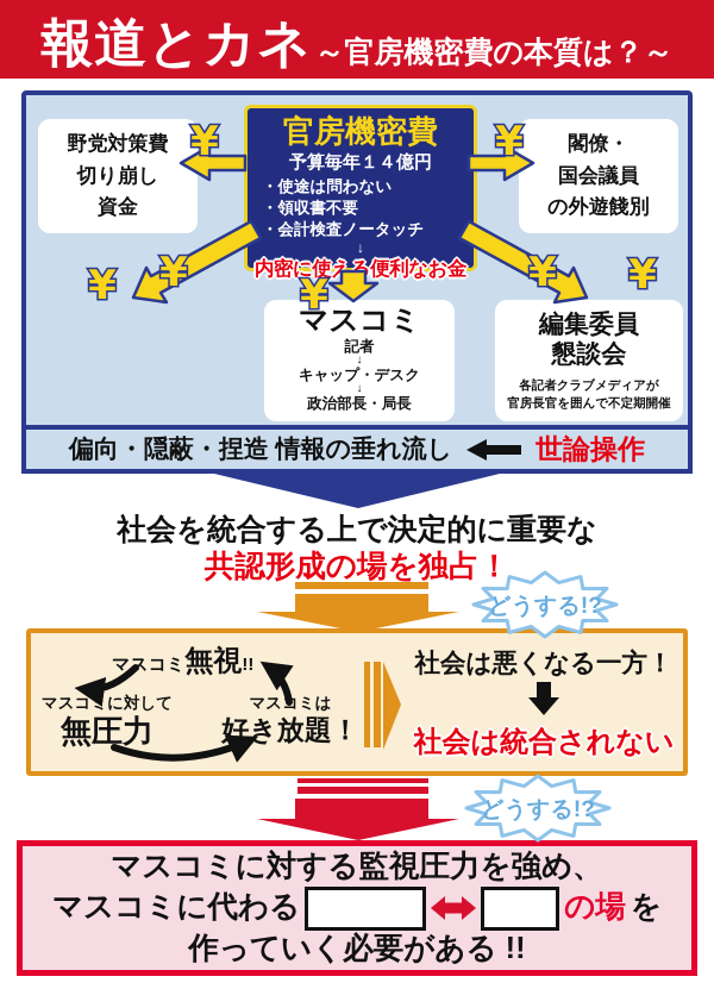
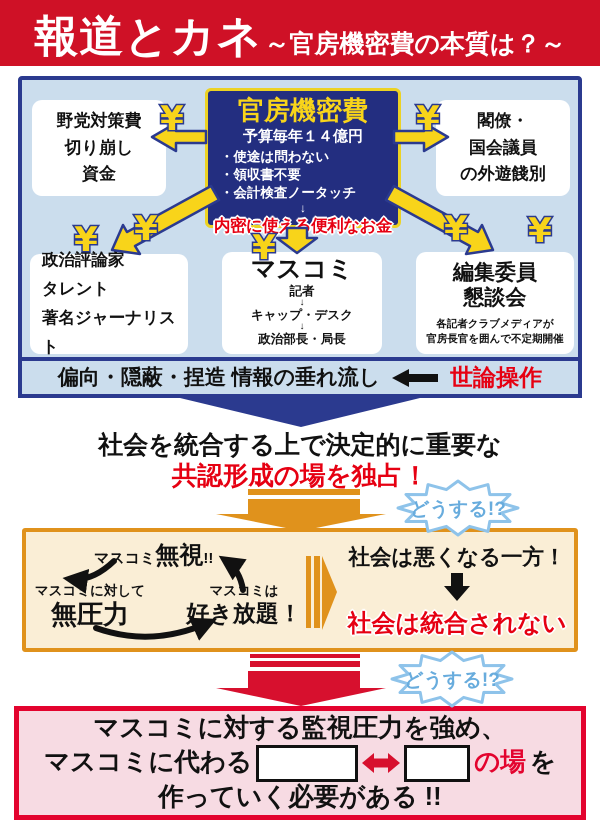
  報道とカネ
  ～官房機密費の本質は？～
  野党対策費
  切り崩し
  資金
  閣僚・
  国会議員
  の外遊餞別
  官房機密費
  予算毎年１４億円
  ・使途は問わない
  ・領収書不要
  ・会計検査ノータッチ
  ↓
  内密に使える便利なお金
+ 政治評論家
+ タレント
+ 著名ジャーナリスト
  マスコミ
  記者
  ↓
  キャップ・デスク
  ↓
  政治部長・局長
  編集委員
  懇談会
  各記者クラブメディアが
  官房長官を囲んで不定期開催
  偏向・隠蔽・捏造 情報の垂れ流し
  世論操作
  社会を統合する上で決定的に重要な
  共認形成の場を独占！
  マスコミ無視!!
  マスコミに対して
  無圧力
  マスミは
  好き放題！
  社会は悪くなる一方！
  社会は統合されない
  マスコミに対する監視圧力を強め、
  マスコミに代わる
  の場
  を
  作っていく必要がある !!
  ¥
  ¥
  ¥
  ¥
  ¥
  ¥
  ¥
  どうする!?
  どうする!?
